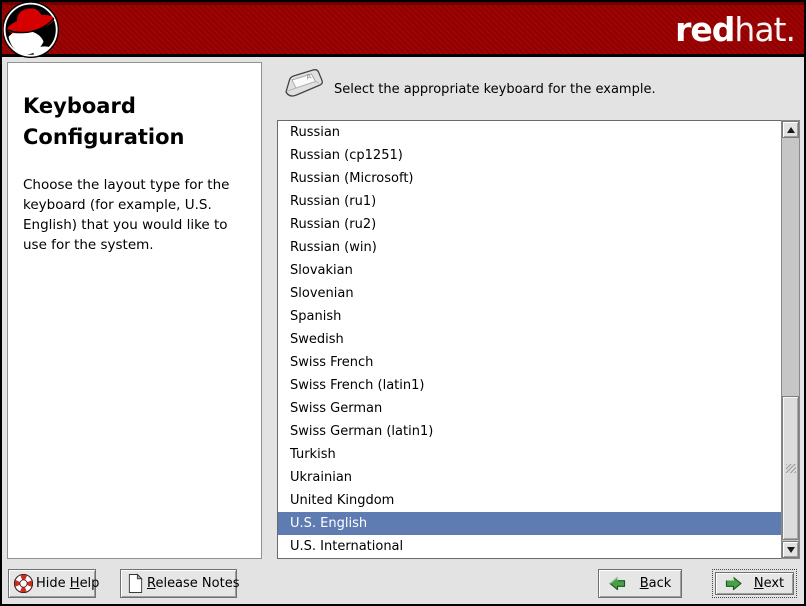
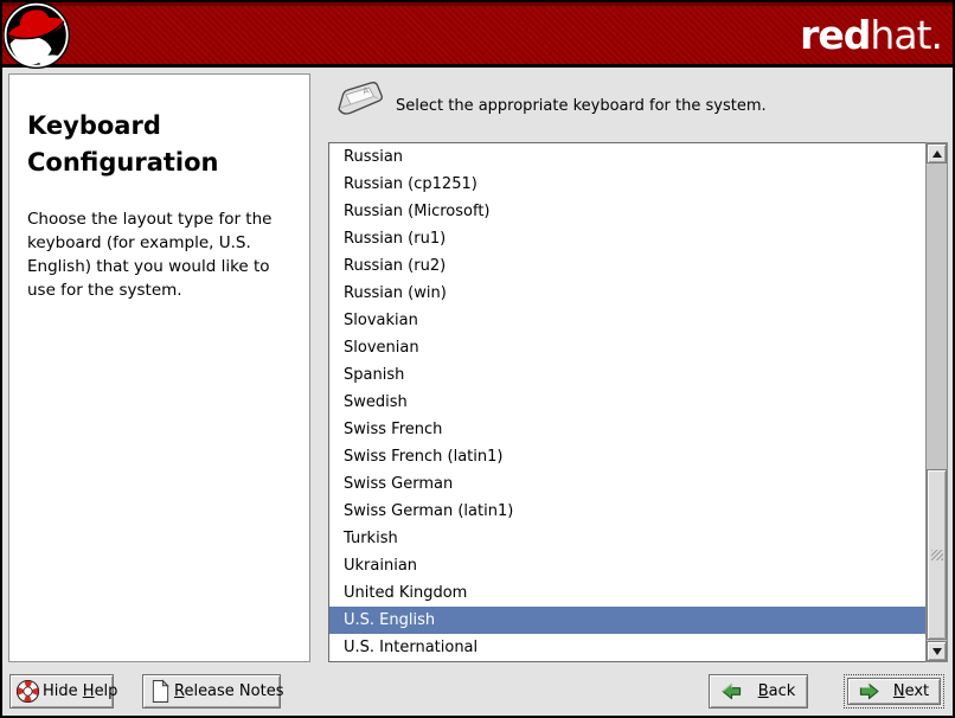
  redhat.
  Keyboard Configuration
  Choose the layout type for the keyboard (for example, U.S. English) that you would like to use for the system.
- Select the appropriate keyboard for the example.
+ Select the appropriate keyboard for the system.
  Russian
  Russian (cp1251)
  Russian (Microsoft)
  Russian (ru1)
  Russian (ru2)
  Russian (win)
  Slovakian
  Slovenian
  Spanish
  Swedish
  Swiss French
  Swiss French (latin1)
  Swiss German
  Swiss German (latin1)
  Turkish
  Ukrainian
  United Kingdom
  U.S. English
  U.S. International
  Hide Help
  Release Notes
  Back
  Next
